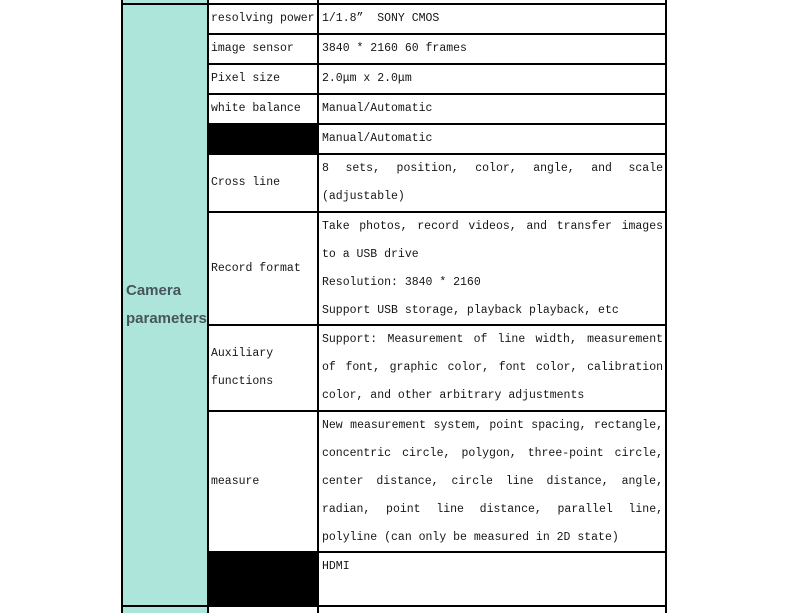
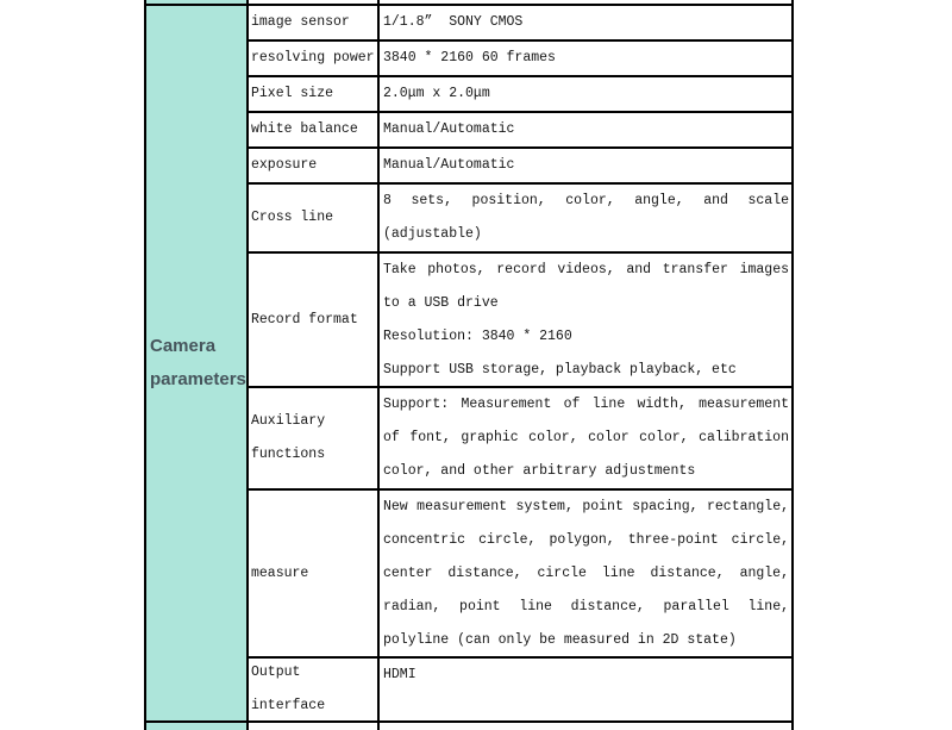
  Camera parameters
- resolving power
+ image sensor
  1/1.8” SONY CMOS
- image sensor
+ resolving power
  3840 * 2160 60 frames
  Pixel size
  2.0μm x 2.0μm
  white balance
  Manual/Automatic
+ exposure
  Manual/Automatic
  Cross line
  8 sets, position, color, angle, and scale (adjustable)
  Record format
  Take photos, record videos, and transfer images to a USB drive
  Resolution: 3840 * 2160
  Support USB storage, playback playback, etc
  Auxiliary functions
- Support: Measurement of line width, measurement of font, graphic color, font color, calibration color, and other arbitrary adjustments
+ Support: Measurement of line width, measurement of font, graphic color, color color, calibration color, and other arbitrary adjustments
  measure
  New measurement system, point spacing, rectangle, concentric circle, polygon, three-point circle, center distance, circle line distance, angle, radian, point line distance, parallel line, polyline (can only be measured in 2D state)
+ Output interface
  HDMI
